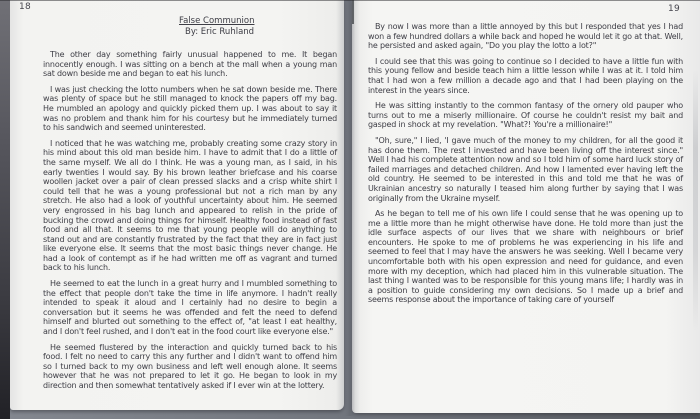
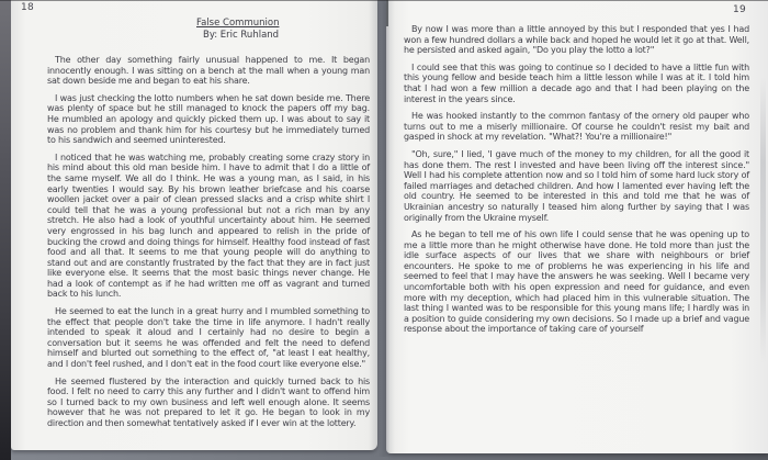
  18
  False Communion
  By: Eric Ruhland
- The other day something fairly unusual happened to me. It began innocently enough. I was sitting on a bench at the mall when a young man sat down beside me and began to eat his lunch.
+ The other day something fairly unusual happened to me. It began innocently enough. I was sitting on a bench at the mall when a young man sat down beside me and began to eat his share.
  I was just checking the lotto numbers when he sat down beside me. There was plenty of space but he still managed to knock the papers off my bag He mumbled an apology and quickly picked them up. I was about to say i was no problem and thank him for his courtesy but he immediately turned to his sandwich and seemed uninterested.
  I noticed that he was watching me, probably creating some crazy story in his mind about this old man beside him. I have to admit that I do a little o the same myself. We all do I think. He was a young man, as I said, in his early twenties I would say. By his brown leather briefcase and his coarse woollen jacket over a pair of clean pressed slacks and a crisp white shirt could tell that he was a young professional but not a rich man by any stretch. He also had a look of youthful uncertainty about him. He seemed very engrossed in his bag lunch and appeared to relish in the pride o bucking the crowd and doing things for himself. Healthy food instead of fas food and all that. It seems to me that young people will do anything to stand out and are constantly frustrated by the fact that they are in fact jus like everyone else. It seems that the most basic things never change. He had a look of contempt as if he had written me off as vagrant and turned back to his lunch.
  He seemed to eat the lunch in a great hurry and I mumbled something to the effect that people don't take the time in life anymore. I hadn't really intended to speak it aloud and I certainly had no desire to begin a conversation but it seems he was offended and felt the need to defend himself and blurted out something to the effect of, "at least I eat healthy and I don't feel rushed, and I don't eat in the food court like everyone else."
  He seemed flustered by the interaction and quickly turned back to his food. I felt no need to carry this any further and I didn't want to offend him so I turned back to my own business and left well enough alone. It seems however that he was not prepared to let it go. He began to look in my direction and then somewhat tentatively asked if I ever win at the lottery.
  19
  By now I was more than a little annoyed by this but I responded that yes I had won a few hundred dollars a while back and hoped he would let it go at that. Well, he persisted and asked again, "Do you play the lotto a lot?"
  I could see that this was going to continue so I decided to have a little fun with this young fellow and beside teach him a little lesson while I was at it. I told him that I had won a few million a decade ago and that I had been playing on the interest in the years since.
- He was sitting instantly to the common fantasy of the ornery old pauper who turns out to me a miserly millionaire. Of course he couldn't resist my bait and gasped in shock at my revelation. "What?! You're a millionaire!"
+ He was hooked instantly to the common fantasy of the ornery old pauper who turns out to me a miserly millionaire. Of course he couldn't resist my bait and gasped in shock at my revelation. "What?! You're a millionaire!"
  "Oh, sure," I lied, 'I gave much of the money to my children, for all the good it has done them. The rest I invested and have been living off the interest since." Well I had his complete attention now and so I told him of some hard luck story of failed marriages and detached children. And how I lamented ever having left the old country. He seemed to be interested in this and told me that he was of Ukrainian ancestry so naturally I teased him along further by saying that I was originally from the Ukraine myself.
- As he began to tell me of his own life I could sense that he was opening up to me a little more than he might otherwise have done. He told more than just the idle surface aspects of our lives that we share with neighbours or brief encounters. He spoke to me of problems he was experiencing in his life and seemed to feel that I may have the answers he was seeking. Well I became very uncomfortable both with his open expression and need for guidance, and even more with my deception, which had placed him in this vulnerable situation. The last thing I wanted was to be responsible for this young mans life; I hardly was in a position to guide considering my own decisions. So I made up a brief and seems response about the importance of taking care of yourself
+ As he began to tell me of his own life I could sense that he was opening up to me a little more than he might otherwise have done. He told more than just the idle surface aspects of our lives that we share with neighbours or brief encounters. He spoke to me of problems he was experiencing in his life and seemed to feel that I may have the answers he was seeking. Well I became very uncomfortable both with his open expression and need for guidance, and even more with my deception, which had placed him in this vulnerable situation. The last thing I wanted was to be responsible for this young mans life; I hardly was in a position to guide considering my own decisions. So I made up a brief and vague response about the importance of taking care of yourself
